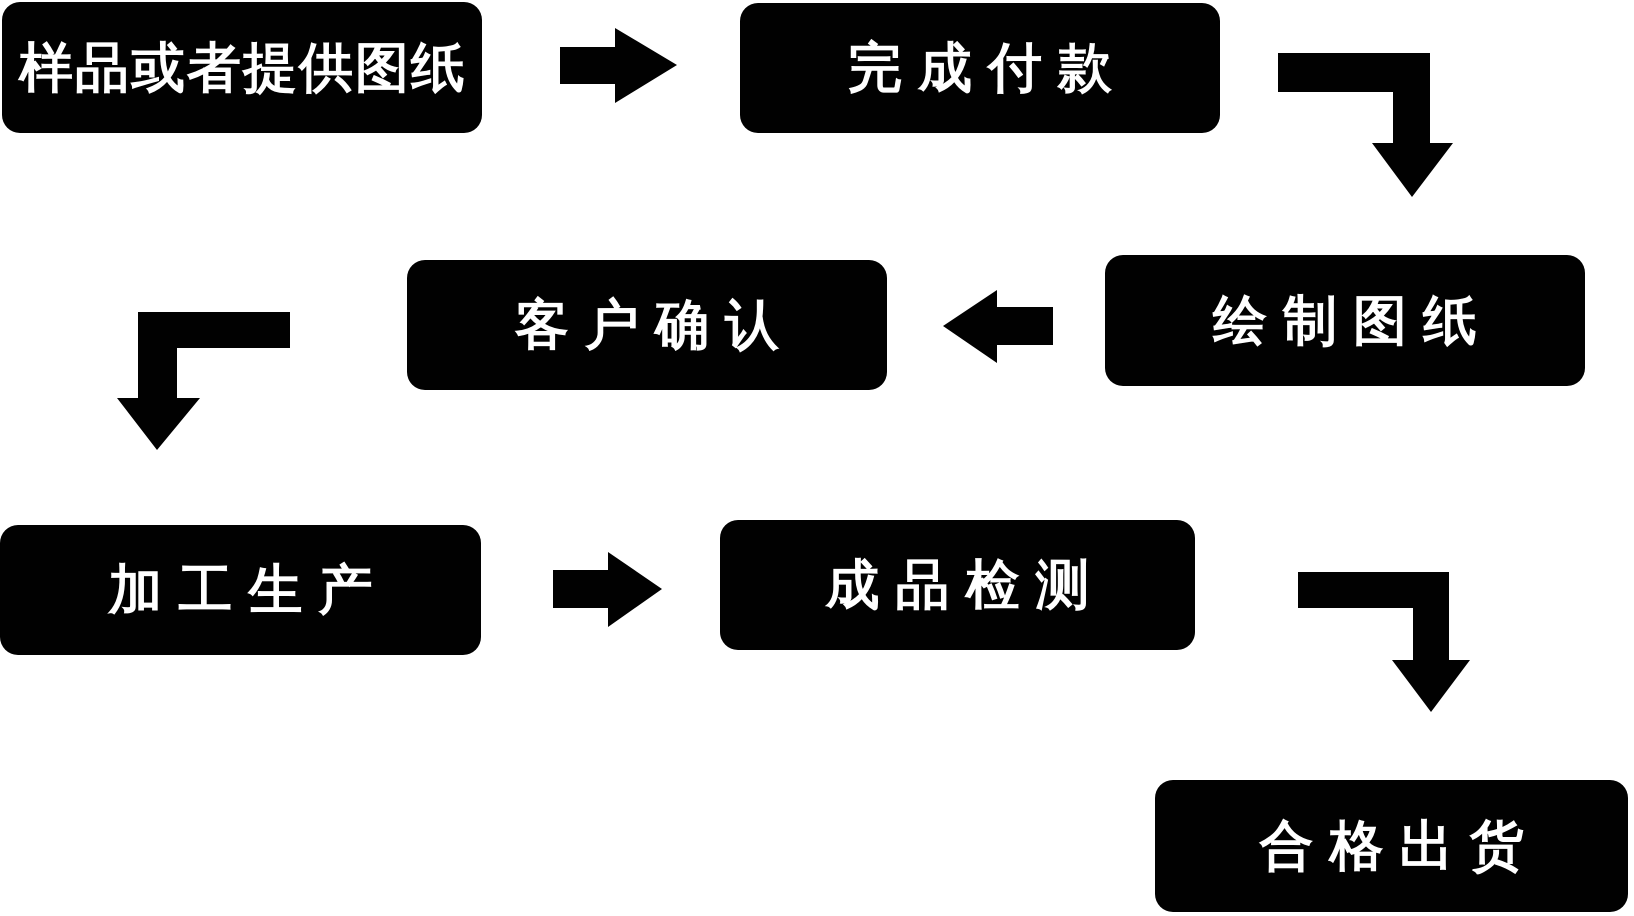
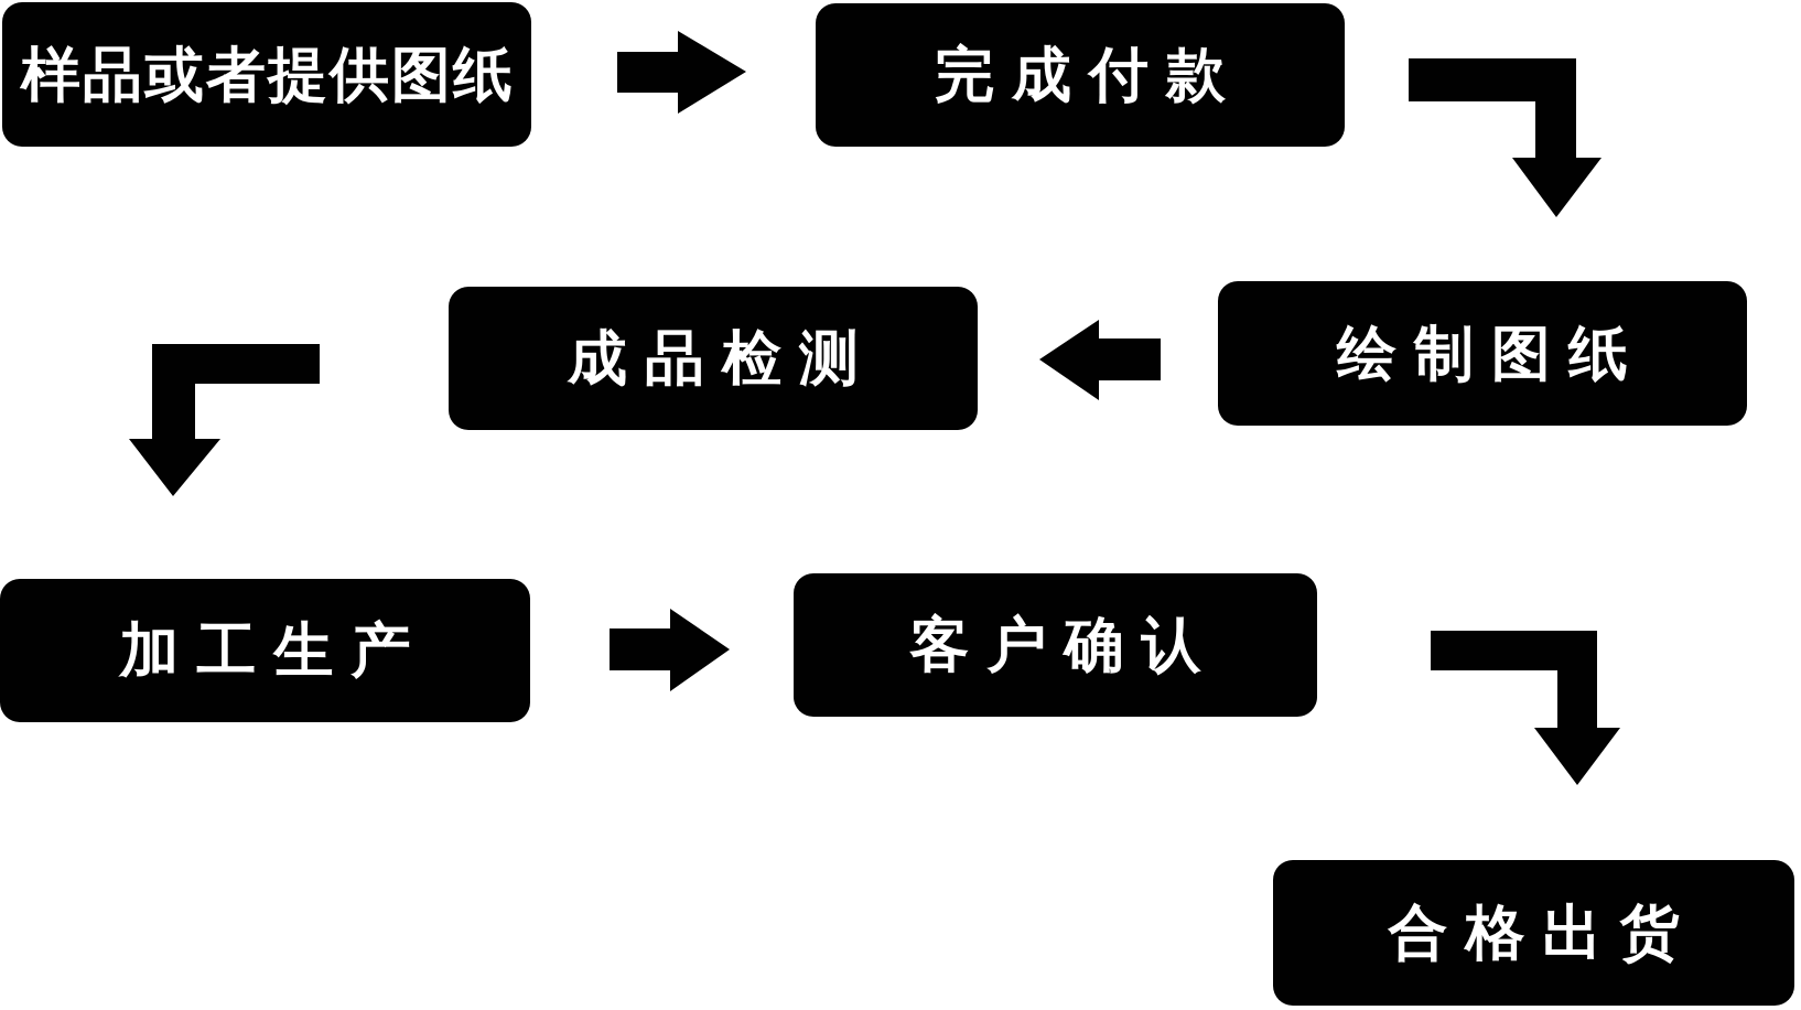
  样品或者提供图纸
  完成付款
  绘制图纸
- 客户确认
+ 成品检测
  加工生产
- 成品检测
+ 客户确认
  合格出货
